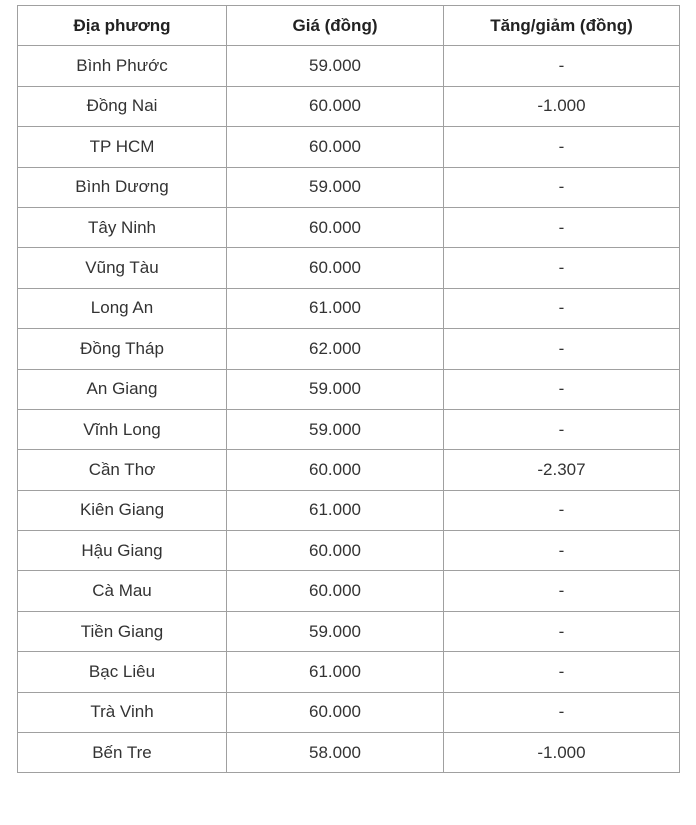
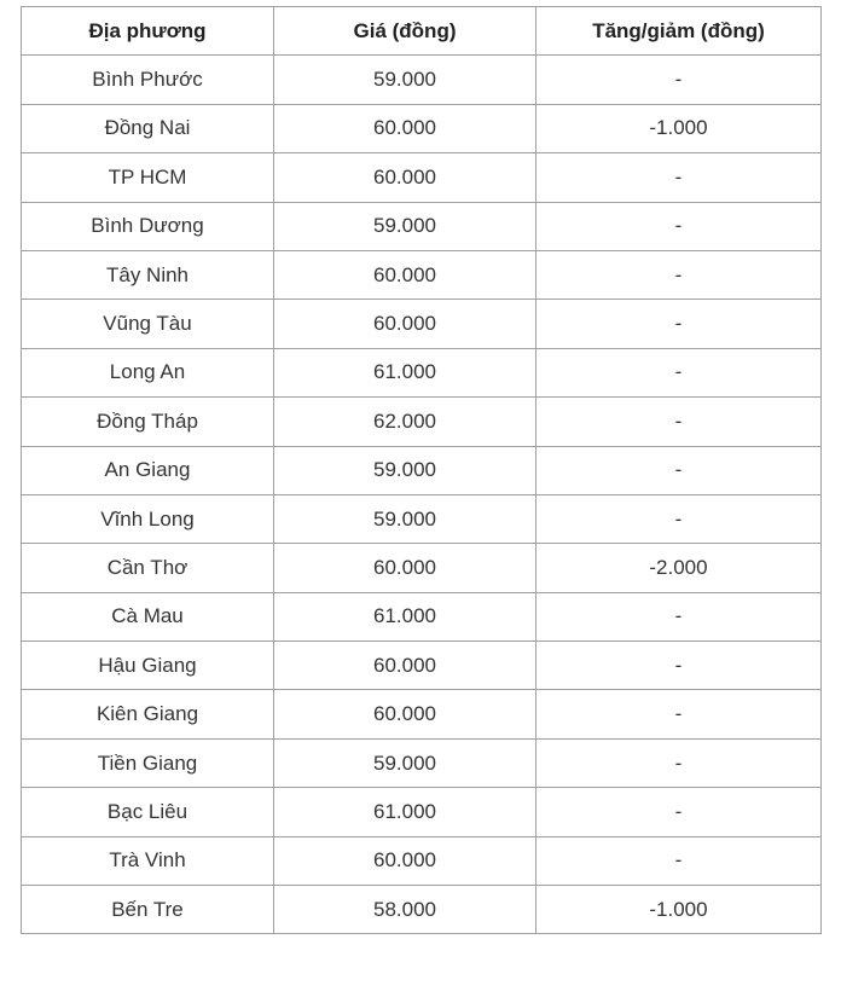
  Địa phương	Giá (đồng)	Tăng/giảm (đồng)
  Bình Phước	59.000	-
  Đồng Nai	60.000	-1.000
  TP HCM	60.000	-
  Bình Dương	59.000	-
  Tây Ninh	60.000	-
  Vũng Tàu	60.000	-
  Long An	61.000	-
  Đồng Tháp	62.000	-
  An Giang	59.000	-
  Vĩnh Long	59.000	-
- Cần Thơ	60.000	-2.307
+ Cần Thơ	60.000	-2.000
- Kiên Giang	61.000	-
+ Cà Mau	61.000	-
  Hậu Giang	60.000	-
- Cà Mau	60.000	-
+ Kiên Giang	60.000	-
  Tiền Giang	59.000	-
  Bạc Liêu	61.000	-
  Trà Vinh	60.000	-
  Bến Tre	58.000	-1.000
